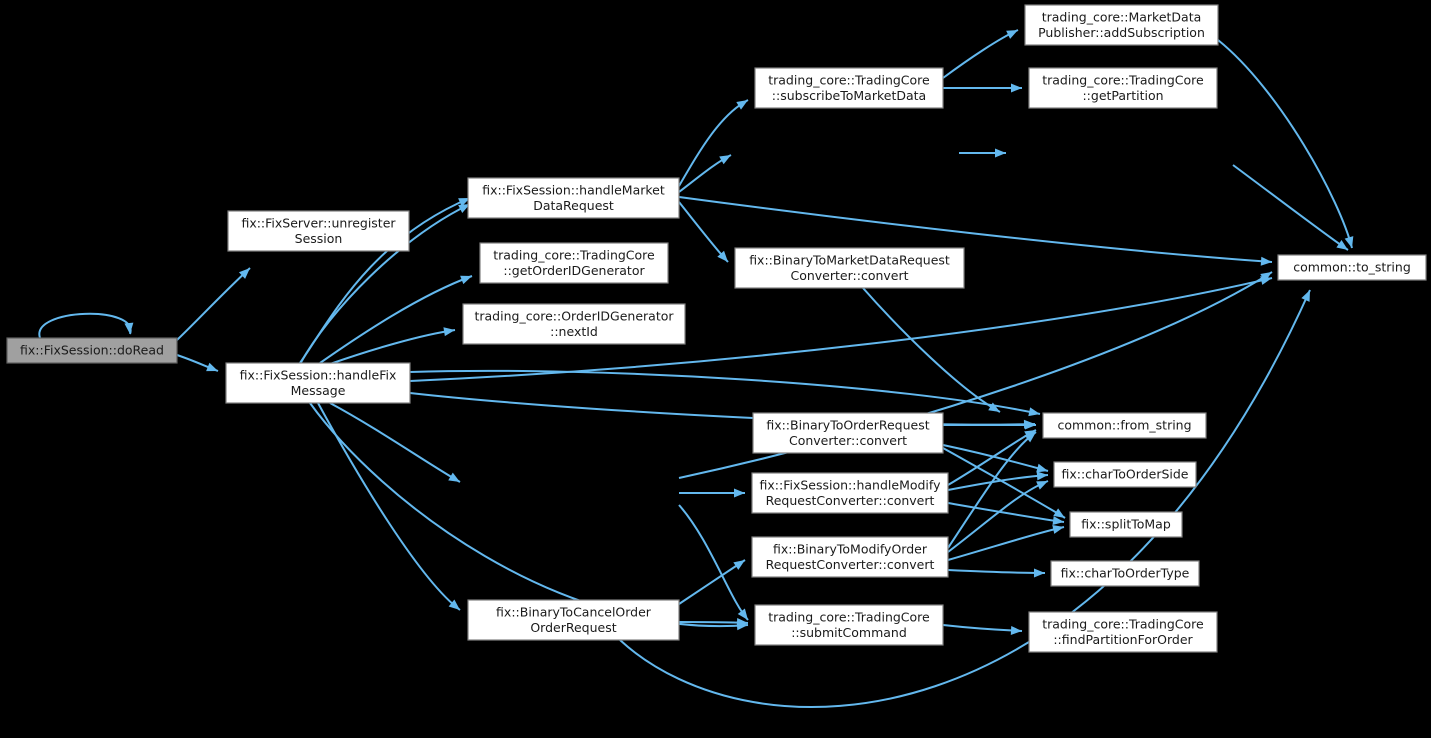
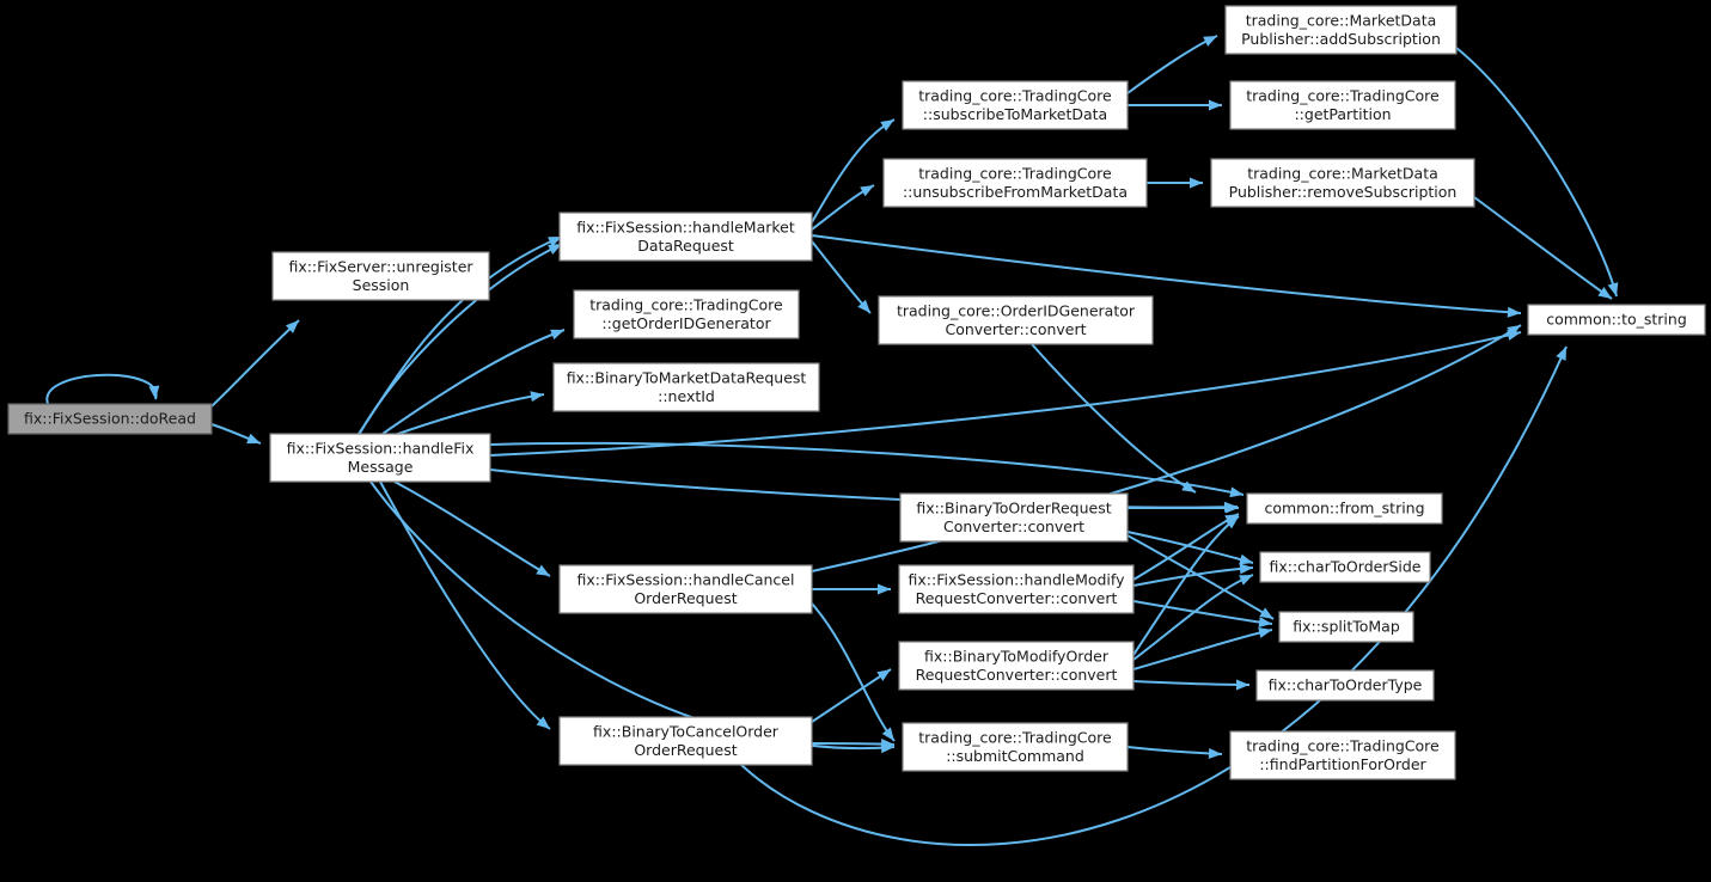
  fix::FixSession::doRead
  fix::FixServer::unregister Session
  fix::FixSession::handleFix Message
  fix::FixSession::handleMarket DataRequest
  trading_core::TradingCore ::getOrderIDGenerator
- trading_core::OrderIDGenerator ::nextId
+ fix::BinaryToMarketDataRequest ::nextId
+ fix::FixSession::handleCancel OrderRequest
  fix::BinaryToCancelOrder OrderRequest
  trading_core::TradingCore ::subscribeToMarketData
+ trading_core::TradingCore ::unsubscribeFromMarketData
- fix::BinaryToMarketDataRequest Converter::convert
+ trading_core::OrderIDGenerator Converter::convert
  fix::BinaryToOrderRequest Converter::convert
  fix::FixSession::handleModify RequestConverter::convert
  fix::BinaryToModifyOrder RequestConverter::convert
  trading_core::TradingCore ::submitCommand
  trading_core::MarketData Publisher::addSubscription
  trading_core::TradingCore ::getPartition
+ trading_core::MarketData Publisher::removeSubscription
  common::to_string
  common::from_string
  fix::charToOrderSide
  fix::splitToMap
  fix::charToOrderType
  trading_core::TradingCore ::findPartitionForOrder
